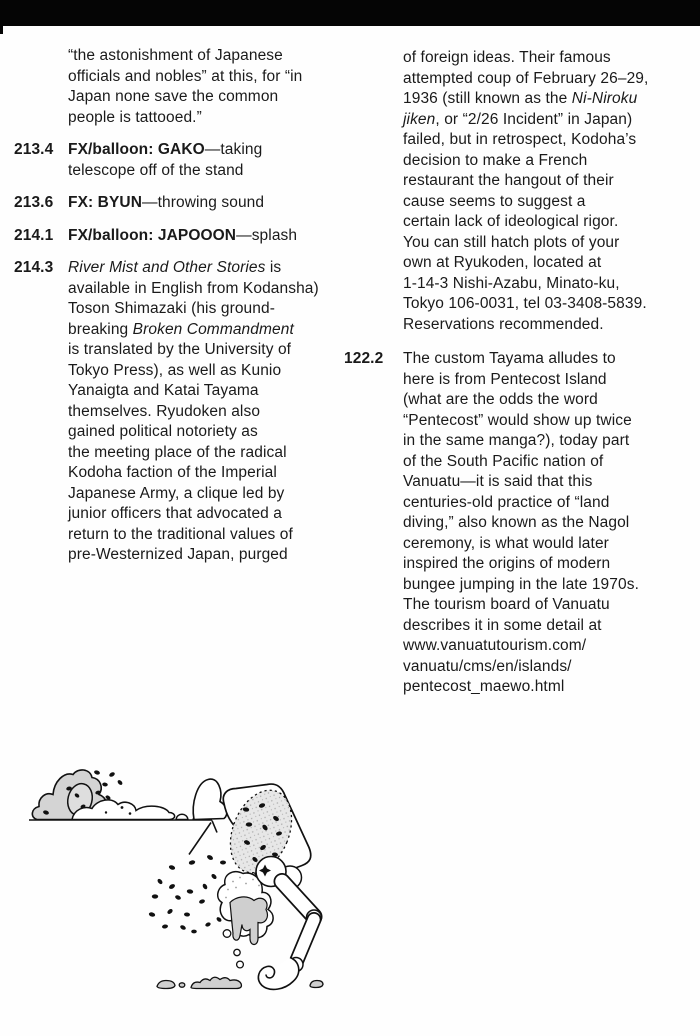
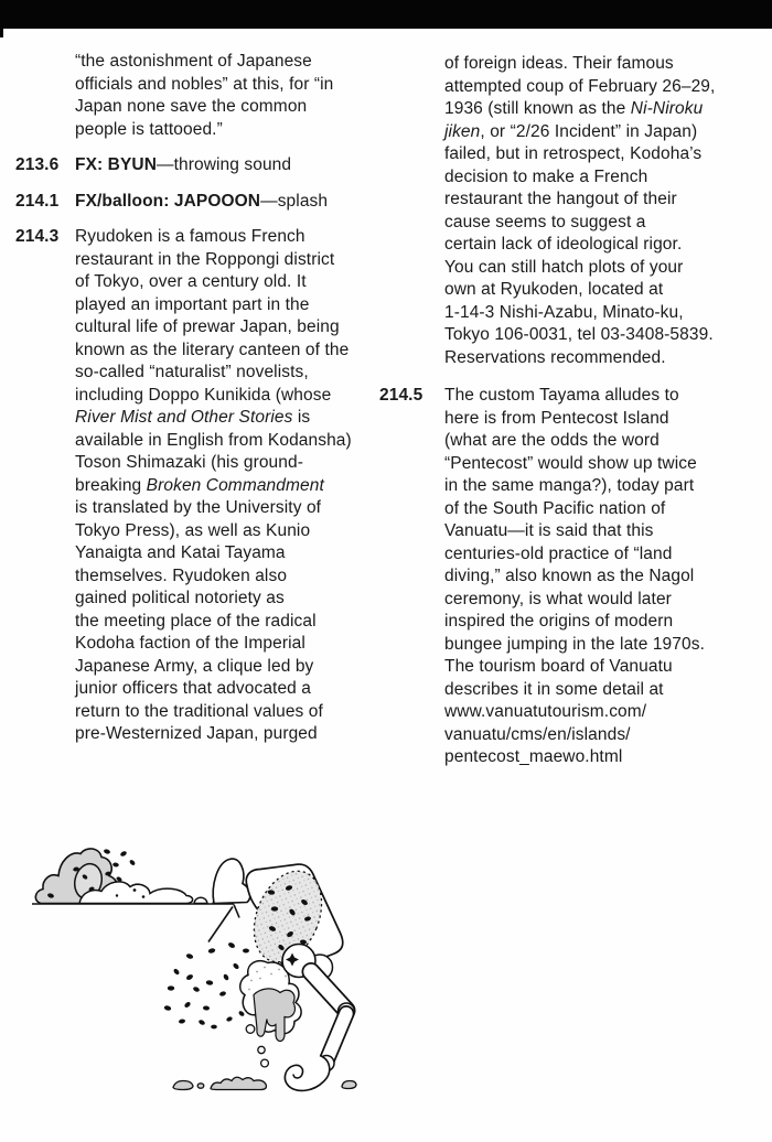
  “the astonishment of Japanese
  officials and nobles” at this, for “in
  Japan none save the common
  people is tattooed.”
- 213.4
- FX/balloon: GAKO—taking
- telescope off of the stand
  213.6
  FX: BYUN—throwing sound
  214.1
  FX/balloon: JAPOOON—splash
  214.3
+ Ryudoken is a famous French
+ restaurant in the Roppongi district
+ of Tokyo, over a century old. It
+ played an important part in the
+ cultural life of prewar Japan, being
+ known as the literary canteen of the
+ so-called “naturalist” novelists,
+ including Doppo Kunikida (whose
  River Mist and Other Stories is
  available in English from Kodansha)
  Toson Shimazaki (his ground-
  breaking Broken Commandment
  is translated by the University of
  Tokyo Press), as well as Kunio
  Yanaigta and Katai Tayama
  themselves. Ryudoken also
  gained political notoriety as
  the meeting place of the radical
  Kodoha faction of the Imperial
  Japanese Army, a clique led by
  junior officers that advocated a
  return to the traditional values of
  pre-Westernized Japan, purged
  of foreign ideas. Their famous
  attempted coup of February 26–29,
  1936 (still known as the Ni-Niroku
  jiken, or “2/26 Incident” in Japan)
  failed, but in retrospect, Kodoha’s
  decision to make a French
  restaurant the hangout of their
  cause seems to suggest a
  certain lack of ideological rigor.
  You can still hatch plots of your
  own at Ryukoden, located at
  1-14-3 Nishi-Azabu, Minato-ku,
  Tokyo 106-0031, tel 03-3408-5839.
  Reservations recommended.
- 122.2
+ 214.5
  The custom Tayama alludes to
  here is from Pentecost Island
  (what are the odds the word
  “Pentecost” would show up twice
  in the same manga?), today part
  of the South Pacific nation of
  Vanuatu—it is said that this
  centuries-old practice of “land
  diving,” also known as the Nagol
  ceremony, is what would later
  inspired the origins of modern
  bungee jumping in the late 1970s.
  The tourism board of Vanuatu
  describes it in some detail at
  www.vanuatutourism.com/
  vanuatu/cms/en/islands/
  pentecost_maewo.html
